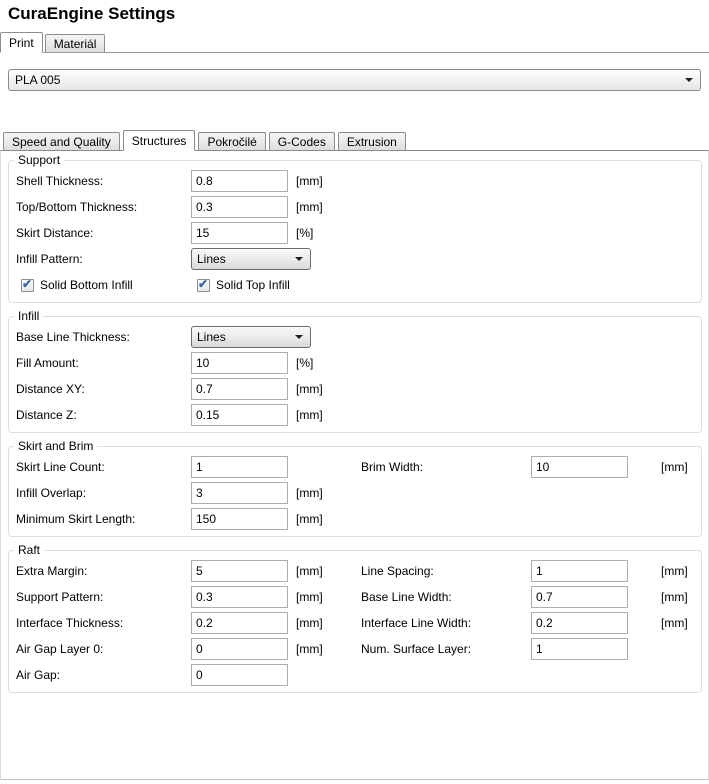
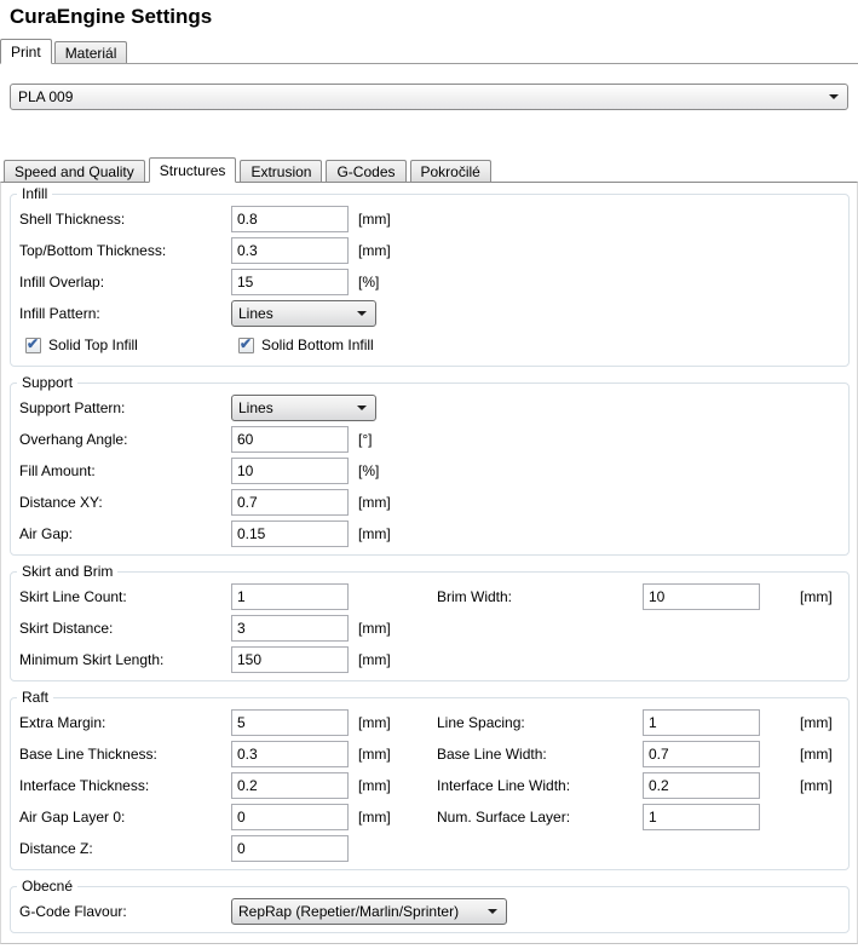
  CuraEngine Settings
  Print
  Materiál
- PLA 005
+ PLA 009
  Speed and Quality
  Structures
- Pokročilé
+ Extrusion
  G-Codes
- Extrusion
+ Pokročilé
- Support
+ Infill
  Shell Thickness:
  0.8
  [mm]
  Top/Bottom Thickness:
  0.3
  [mm]
- Skirt Distance:
+ Infill Overlap:
  15
  [%]
  Infill Pattern:
  Lines
  ✔
- Solid Bottom Infill
+ Solid Top Infill
  ✔
- Solid Top Infill
+ Solid Bottom Infill
- Infill
+ Support
- Base Line Thickness:
+ Support Pattern:
  Lines
+ Overhang Angle:
+ 60
+ [°]
  Fill Amount:
  10
  [%]
  Distance XY:
  0.7
  [mm]
- Distance Z:
+ Air Gap:
  0.15
  [mm]
  Skirt and Brim
  Skirt Line Count:
  1
  Brim Width:
  10
  [mm]
- Infill Overlap:
+ Skirt Distance:
  3
  [mm]
  Minimum Skirt Length:
  150
  [mm]
  Raft
  Extra Margin:
  5
  [mm]
  Line Spacing:
  1
  [mm]
- Support Pattern:
+ Base Line Thickness:
  0.3
  [mm]
  Base Line Width:
  0.7
  [mm]
  Interface Thickness:
  0.2
  [mm]
  Interface Line Width:
  0.2
  [mm]
  Air Gap Layer 0:
  0
  [mm]
  Num. Surface Layer:
  1
- Air Gap:
+ Distance Z:
  0
+ Obecné
+ G-Code Flavour:
+ RepRap (Repetier/Marlin/Sprinter)
